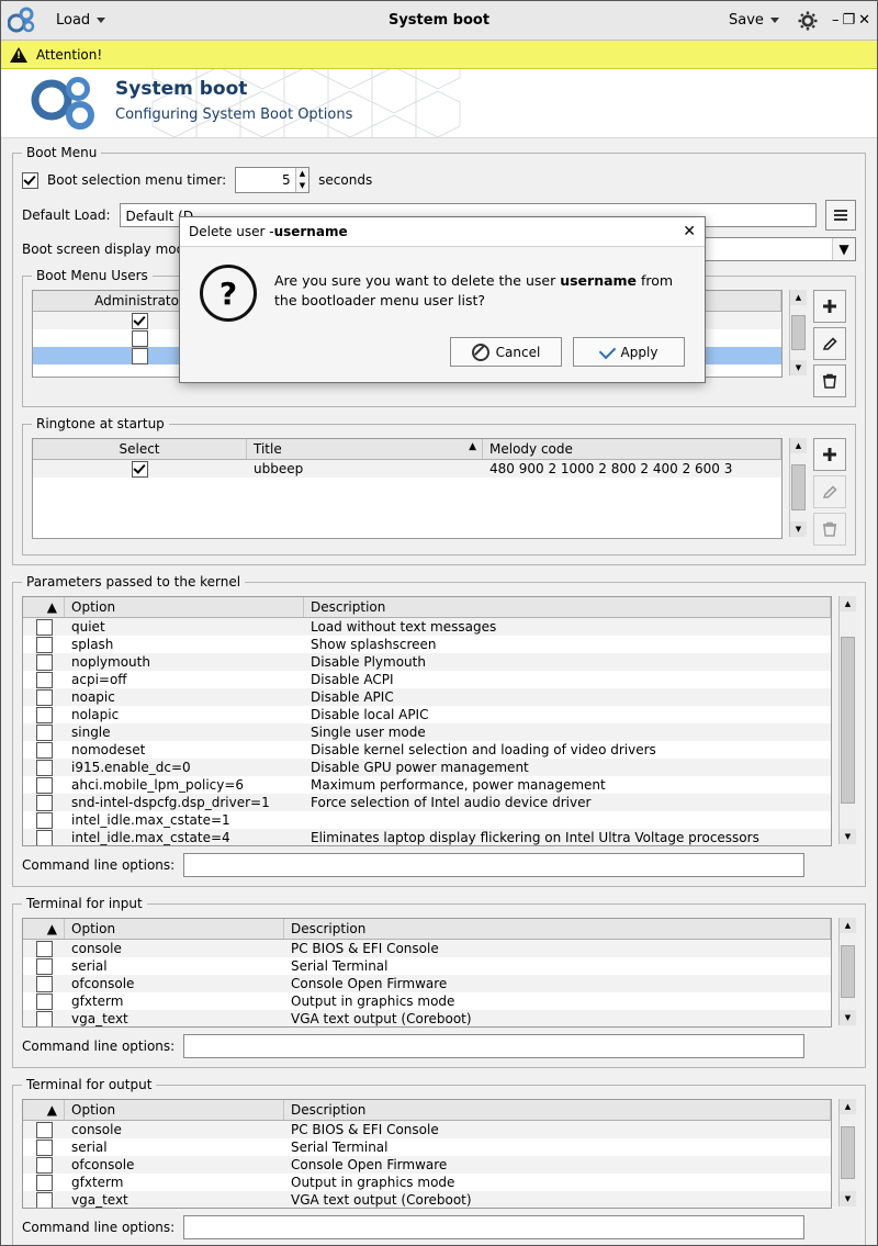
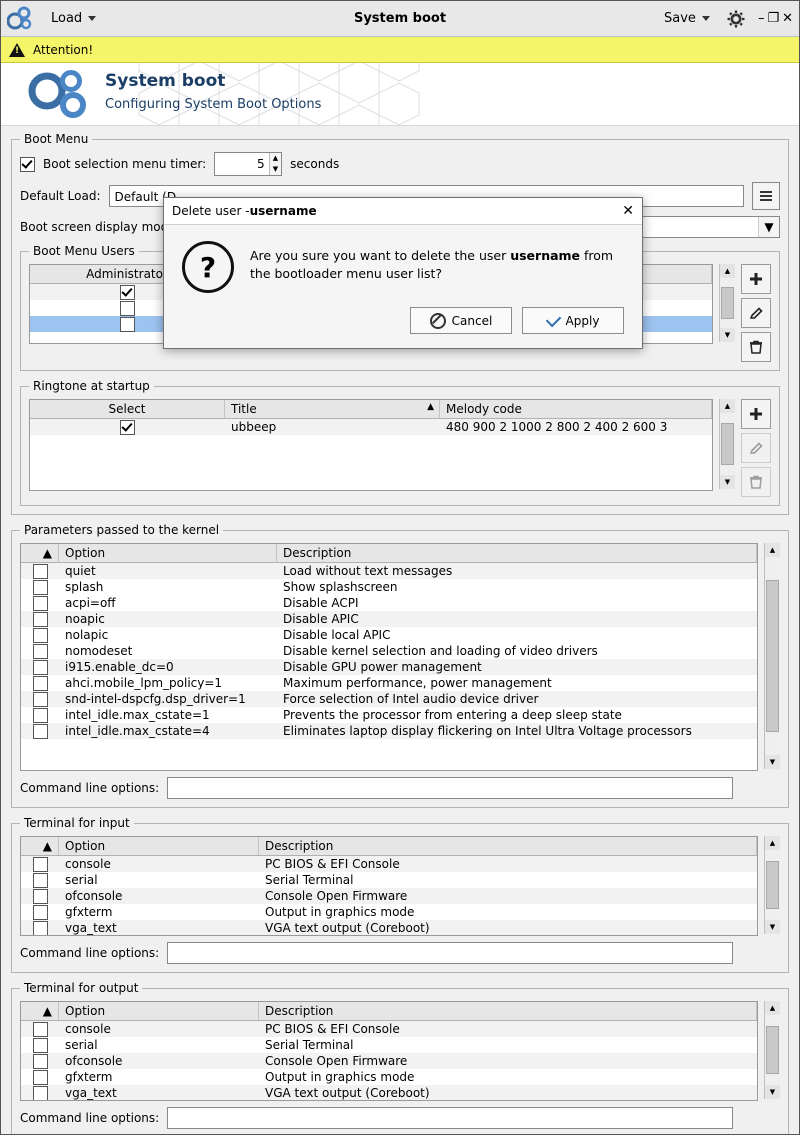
  Load
  System boot
  Save
  –
  ❐
  ✕
  Attention!
  System boot
  Configuring System Boot Options
  Boot Menu
  Boot selection menu timer:
  5
  ▲
  ▼
  seconds
  Default Load:
  Default
  Boot screen display mo
  ▼
  Boot Menu Users
  Administrato
  ▲
  ▼
  Ringtone at startup
  Select
  Title
  ▲
  Melody code
  ubbeep
  480 900 2 1000 2 800 2 400 2 600 3
  ▲
  ▼
  Parameters passed to the kernel
  ▲
  Option
  Description
  quiet
  Load without text messages
  splash
  Show splashscreen
- noplymouth
- Disable Plymouth
  acpi=off
  Disable ACPI
  noapic
  Disable APIC
  nolapic
  Disable local APIC
- single
- Single user mode
  nomodeset
  Disable kernel selection and loading of video drivers
  i915.enable_dc=0
  Disable GPU power management
- ahci.mobile_lpm_policy=6
+ ahci.mobile_lpm_policy=1
  Maximum performance, power management
  snd-intel-dspcfg.dsp_driver=1
  Force selection of Intel audio device driver
  intel_idle.max_cstate=1
+ Prevents the processor from entering a deep sleep state
  intel_idle.max_cstate=4
  Eliminates laptop display flickering on Intel Ultra Voltage processors
  ▲
  ▼
  Command line options:
  Terminal for input
  ▲
  Option
  Description
  console
  PC BIOS & EFI Console
  serial
  Serial Terminal
  ofconsole
  Console Open Firmware
  gfxterm
  Output in graphics mode
  vga_text
  VGA text output (Coreboot)
  ▲
  ▼
  Command line options:
  Terminal for output
  ▲
  Option
  Description
  console
  PC BIOS & EFI Console
  serial
  Serial Terminal
  ofconsole
  Console Open Firmware
  gfxterm
  Output in graphics mode
  vga_text
  VGA text output (Coreboot)
  ▲
  ▼
  Command line options:
  Delete user -
  username
  ✕
  ?
  Are you sure you want to delete the user username from the bootloader menu user list?
  Cancel
  Apply
